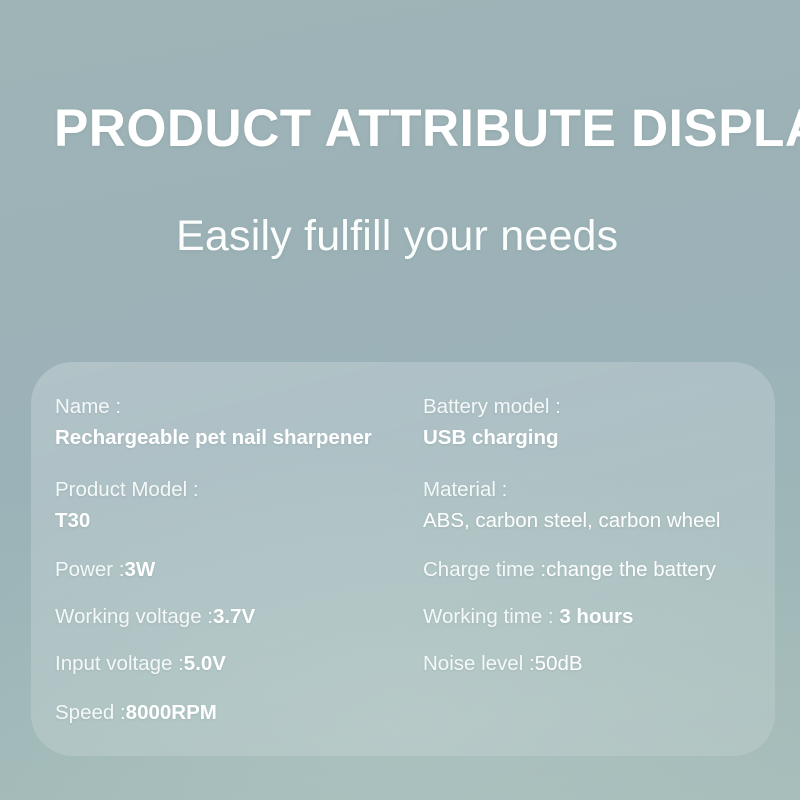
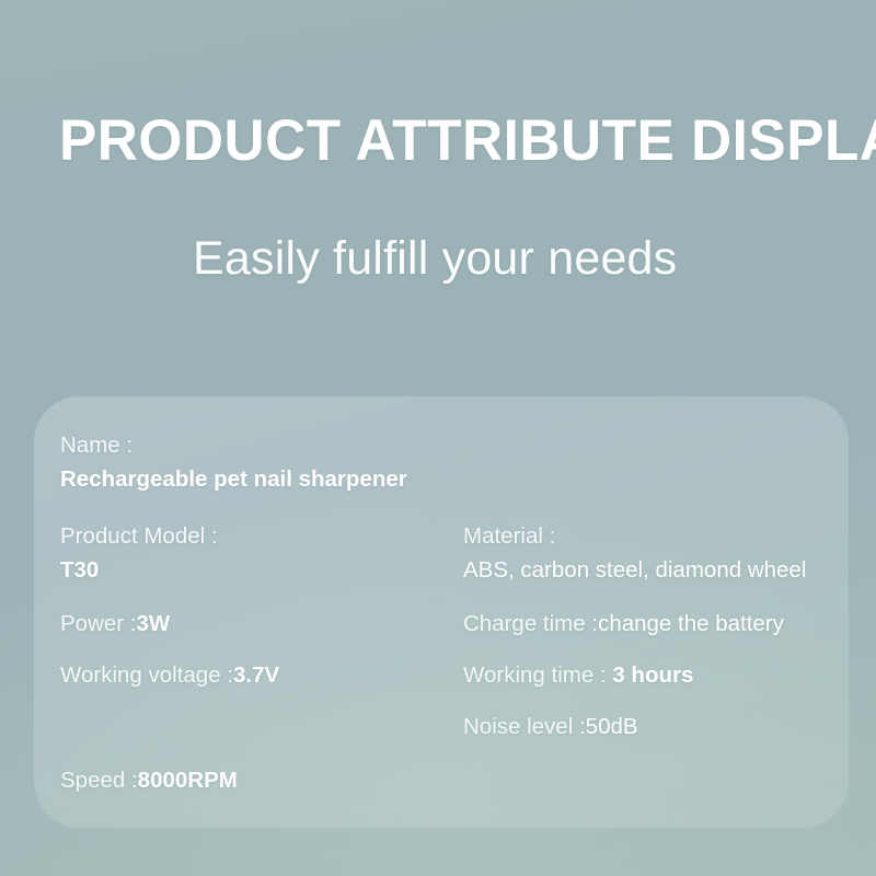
  PRODUCT ATTRIBUTE DISPL
  Easily fulfill your needs
  Name :
  Rechargeable pet nail sharpener
  Product Model :
  T30
  Power :3W
  Working voltage :3.7V
- Input voltage :5.0V
  Speed :8000RPM
- Battery model :
- USB charging
  Material :
- ABS, carbon steel, carbon wheel
+ ABS, carbon steel, diamond wheel
  Charge time :change the battery
  Working time : 3 hours
  Noise level :50dB
